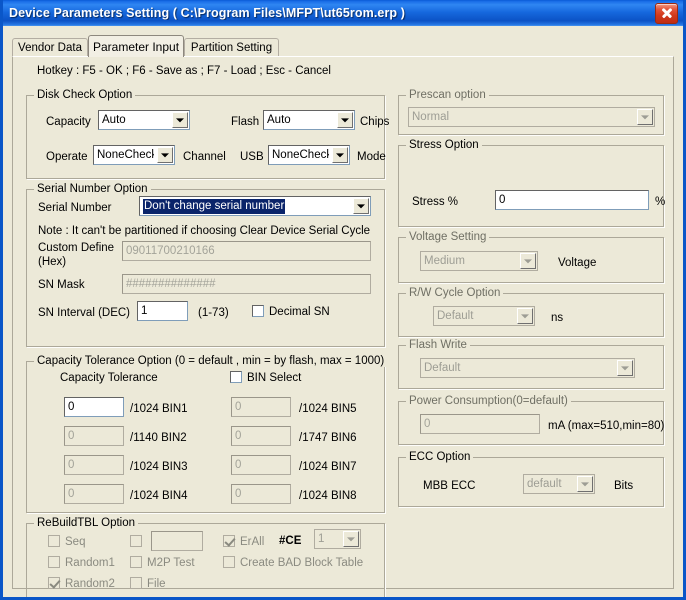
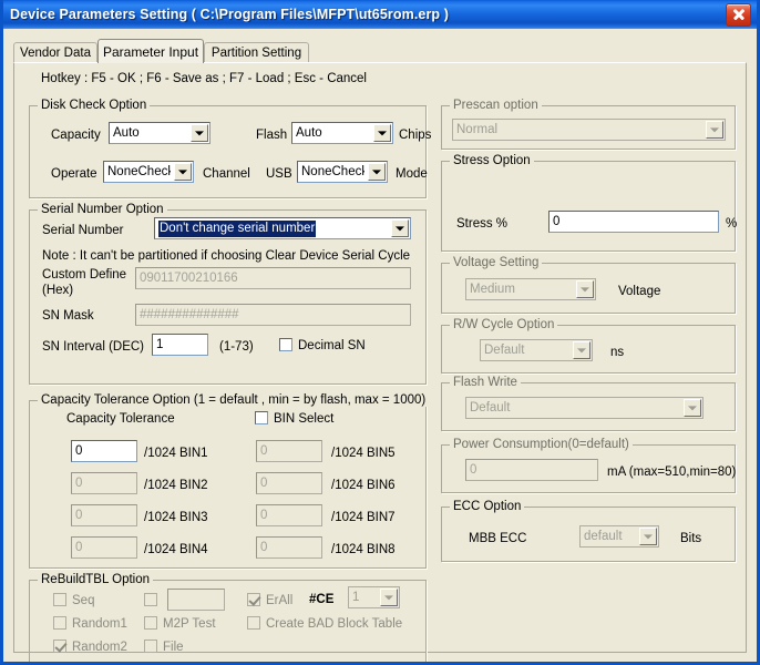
  Device Parameters Setting ( C:\Program Files\MFPT\ut65rom.erp )
  Vendor Data
  Parameter Input
  Partition Setting
  Hotkey : F5 - OK ; F6 - Save as ; F7 - Load ; Esc - Cancel
  Disk Check Option
  Capacity
  Auto
  Flash
  Auto
  Chips
  Operate
  NoneChec
  Channel
  USB
  NoneChec
  Mode
  Serial Number Option
  Serial Number
  Don't change serial number
  Note : It can't be partitioned if choosing Clear Device Serial Cycle
  Custom Define
  (Hex)
  09011700210166
  SN Mask
  ##############
  SN Interval (DEC)
  1
  (1-73)
  Decimal SN
- Capacity Tolerance Option (0 = default , min = by flash, max = 1000)
+ Capacity Tolerance Option (1 = default , min = by flash, max = 1000)
  Capacity Tolerance
  BIN Select
  0
  /1024 BIN1
  0
- /1140 BIN2
+ /1024 BIN2
  0
  /1024 BIN3
  0
  /1024 BIN4
  0
  /1024 BIN5
  0
- /1747 BIN6
+ /1024 BIN6
  0
  /1024 BIN7
  0
  /1024 BIN8
  ReBuildTBL Option
  Seq
  Random1
  Random2
  M2P Test
  File
  ErAll
  Create BAD Block Table
  #CE
  1
  Prescan option
  Normal
  Stress Option
  Stress %
  0
  %
  Voltage Setting
  Medium
  Voltage
  R/W Cycle Option
  Default
  ns
  Flash Write
  Default
  Power Consumption(0=default)
  0
  mA (max=510,min=80)
  ECC Option
  MBB ECC
  default
  Bits
